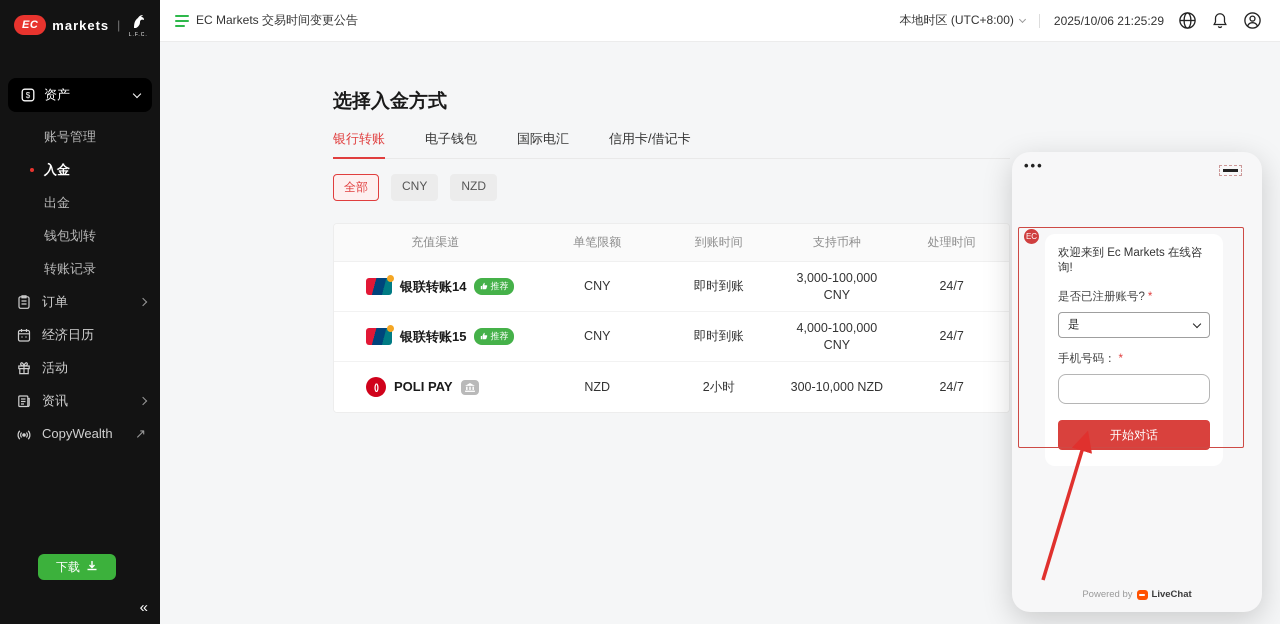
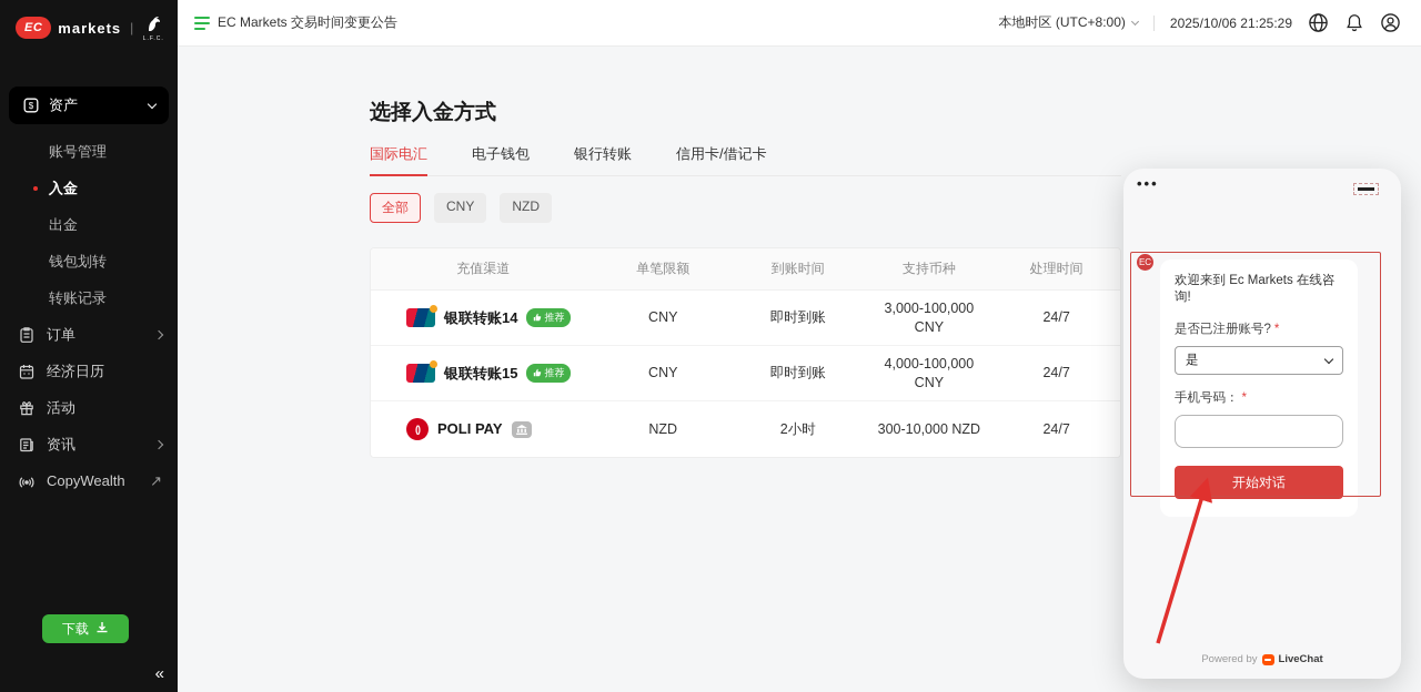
  EC
  markets
  |
  $
  资产
  账号管理
  入金
  出金
  钱包划转
  转账记录
  订单
  经济日历
  活动
  资讯
  CopyWealth
  ↗
  下载
  «
  EC Markets 交易时间变更公告
  本地时区 (UTC+8:00)
  2025/10/06 21:25:29
  选择入金方式
- 银行转账
+ 国际电汇
  电子钱包
- 国际电汇
+ 银行转账
  信用卡/借记卡
  全部
  CNY
  NZD
  充值渠道
  单笔限额
  到账时间
  支持币种
  处理时间
  银联转账14
  推荐
  CNY
  即时到账
  3,000-100,000
  CNY
  24/7
  银联转账15
  推荐
  CNY
  即时到账
  4,000-100,000
  CNY
  24/7
  ()
  POLI PAY
  NZD
  2小时
  300-10,000 NZD
  24/7
  •••
  EC
  欢迎来到 Ec Markets 在线咨询!
  是否已注册账号? *
  是
  手机号码： *
  开始对话
  Powered by
  LiveChat
